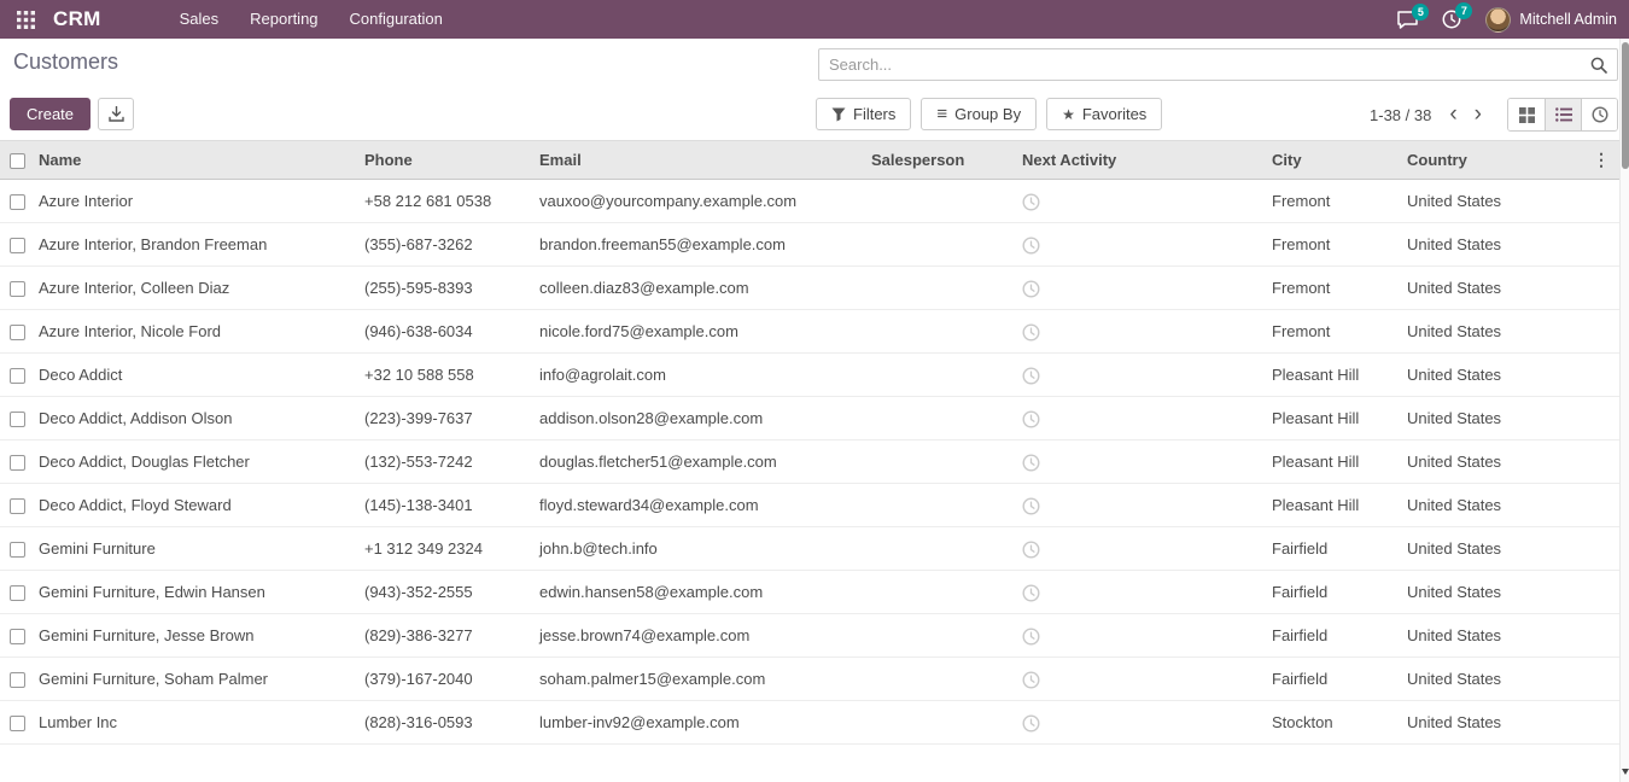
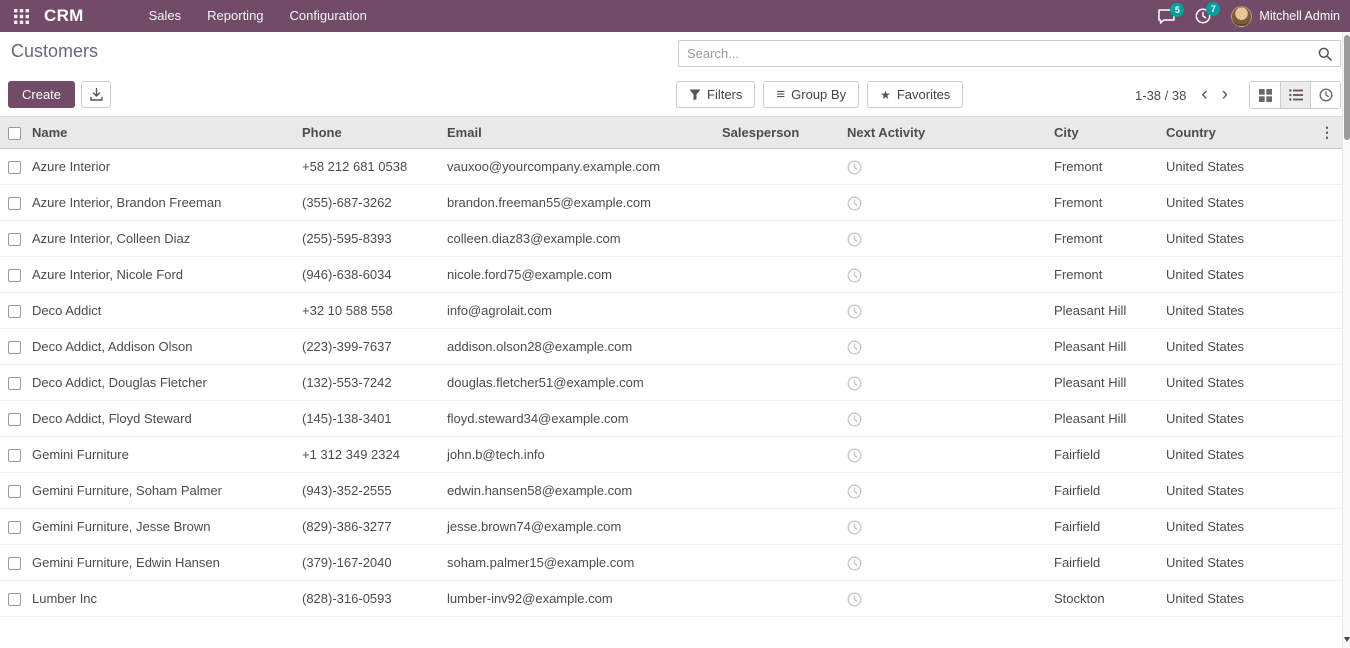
  CRM
  Sales
  Reporting
  Configuration
  5
  7
  Mitchell Admin
  Customers
  Search...
  Create
  Filters
  ≡
  Group By
  ★
  Favorites
  1-38 / 38
  ‹
  ›
  	Name	Phone	Email	Salesperson	Next Activity	City	Country	⋮
  	Azure Interior	+58 212 681 0538	vauxoo@yourcompany.example.com			Fremont	United States
  	Azure Interior, Brandon Freeman	(355)-687-3262	brandon.freeman55@example.com			Fremont	United States
  	Azure Interior, Colleen Diaz	(255)-595-8393	colleen.diaz83@example.com			Fremont	United States
  	Azure Interior, Nicole Ford	(946)-638-6034	nicole.ford75@example.com			Fremont	United States
  	Deco Addict	+32 10 588 558	info@agrolait.com			Pleasant Hill	United States
  	Deco Addict, Addison Olson	(223)-399-7637	addison.olson28@example.com			Pleasant Hill	United States
  	Deco Addict, Douglas Fletcher	(132)-553-7242	douglas.fletcher51@example.com			Pleasant Hill	United States
  	Deco Addict, Floyd Steward	(145)-138-3401	floyd.steward34@example.com			Pleasant Hill	United States
  	Gemini Furniture	+1 312 349 2324	john.b@tech.info			Fairfield	United States
- 	Gemini Furniture, Edwin Hansen	(943)-352-2555	edwin.hansen58@example.com			Fairfield	United States
+ 	Gemini Furniture, Soham Palmer	(943)-352-2555	edwin.hansen58@example.com			Fairfield	United States
  	Gemini Furniture, Jesse Brown	(829)-386-3277	jesse.brown74@example.com			Fairfield	United States
- 	Gemini Furniture, Soham Palmer	(379)-167-2040	soham.palmer15@example.com			Fairfield	United States
+ 	Gemini Furniture, Edwin Hansen	(379)-167-2040	soham.palmer15@example.com			Fairfield	United States
  	Lumber Inc	(828)-316-0593	lumber-inv92@example.com			Stockton	United States
